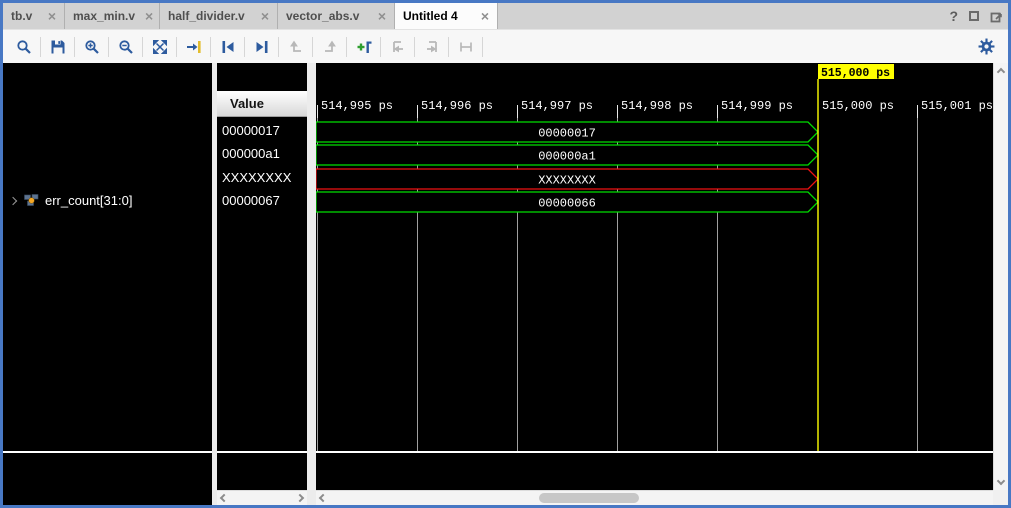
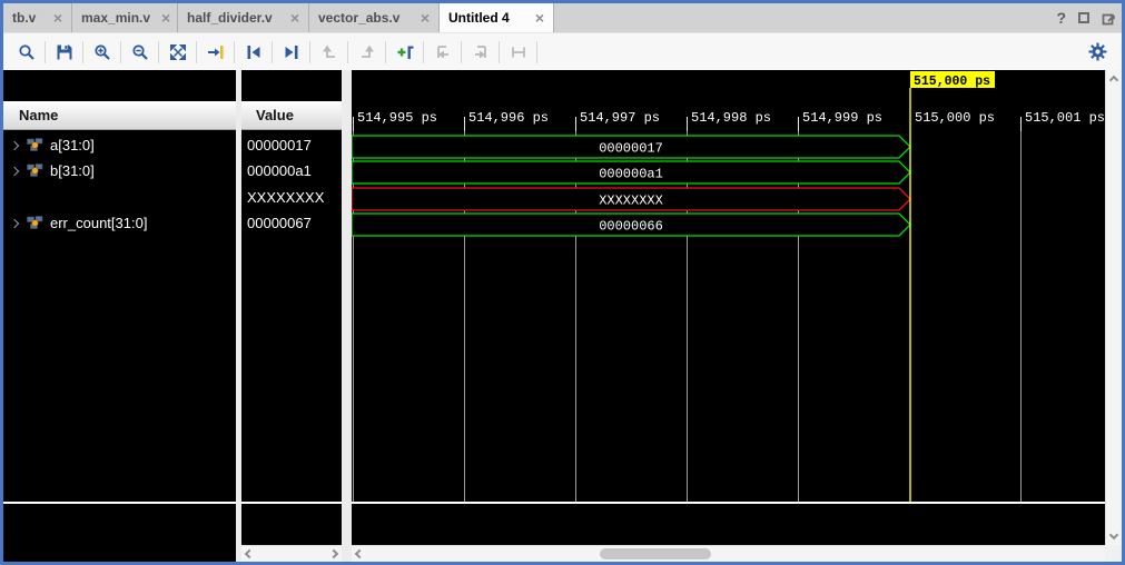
  tb.v
  ×
  max_min.v
  ×
  half_divider.v
  ×
  vector_abs.v
  ×
  Untitled 4
  ×
  ?
+ Name
+ a[31:0]
+ b[31:0]
  err_count[31:0]
  Value
  00000017
  000000a1
  XXXXXXXX
  00000067
  514,995 ps
  514,996 ps
  514,997 ps
  514,998 ps
  514,999 ps
  515,000 ps
  515,001 ps
  00000017
  000000a1
  XXXXXXXX
  00000066
  515,000 ps
